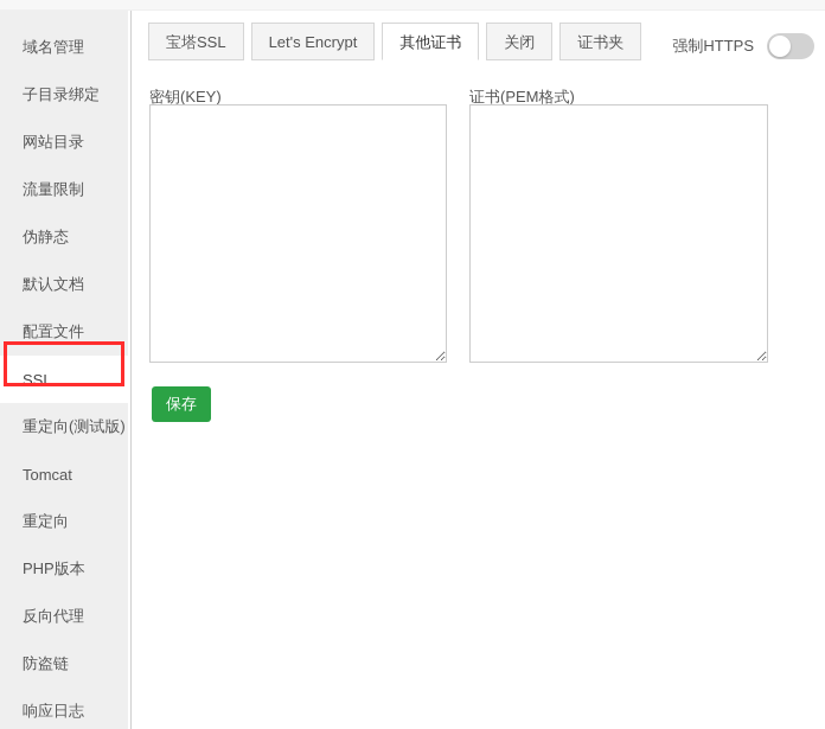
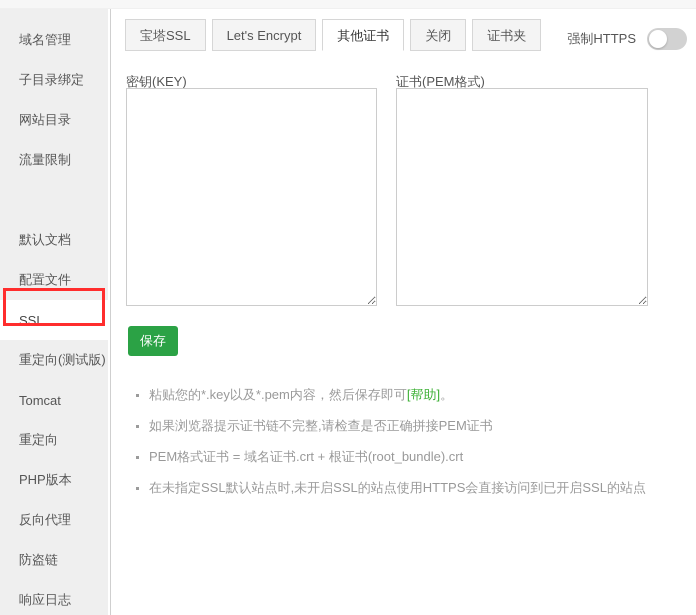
  域名管理
  子目录绑定
  网站目录
  流量限制
- 伪静态
  默认文档
  配置文件
  SSL
  重定向(测试版)
  Tomcat
  重定向
  PHP版本
  反向代理
  防盗链
  响应日志
  宝塔SSL
  Let's Encrypt
  其他证书
  关闭
  证书夹
  强制HTTPS
  密钥(KEY)
  证书(PEM格式)
  保存
+ 粘贴您的*.key以及*.pem内容，然后保存即可[帮助]。
+ 如果浏览器提示证书链不完整,请检查是否正确拼接PEM证书
+ PEM格式证书 = 域名证书.crt + 根证书(root_bundle).crt
+ 在未指定SSL默认站点时,未开启SSL的站点使用HTTPS会直接访问到已开启SSL的站点
